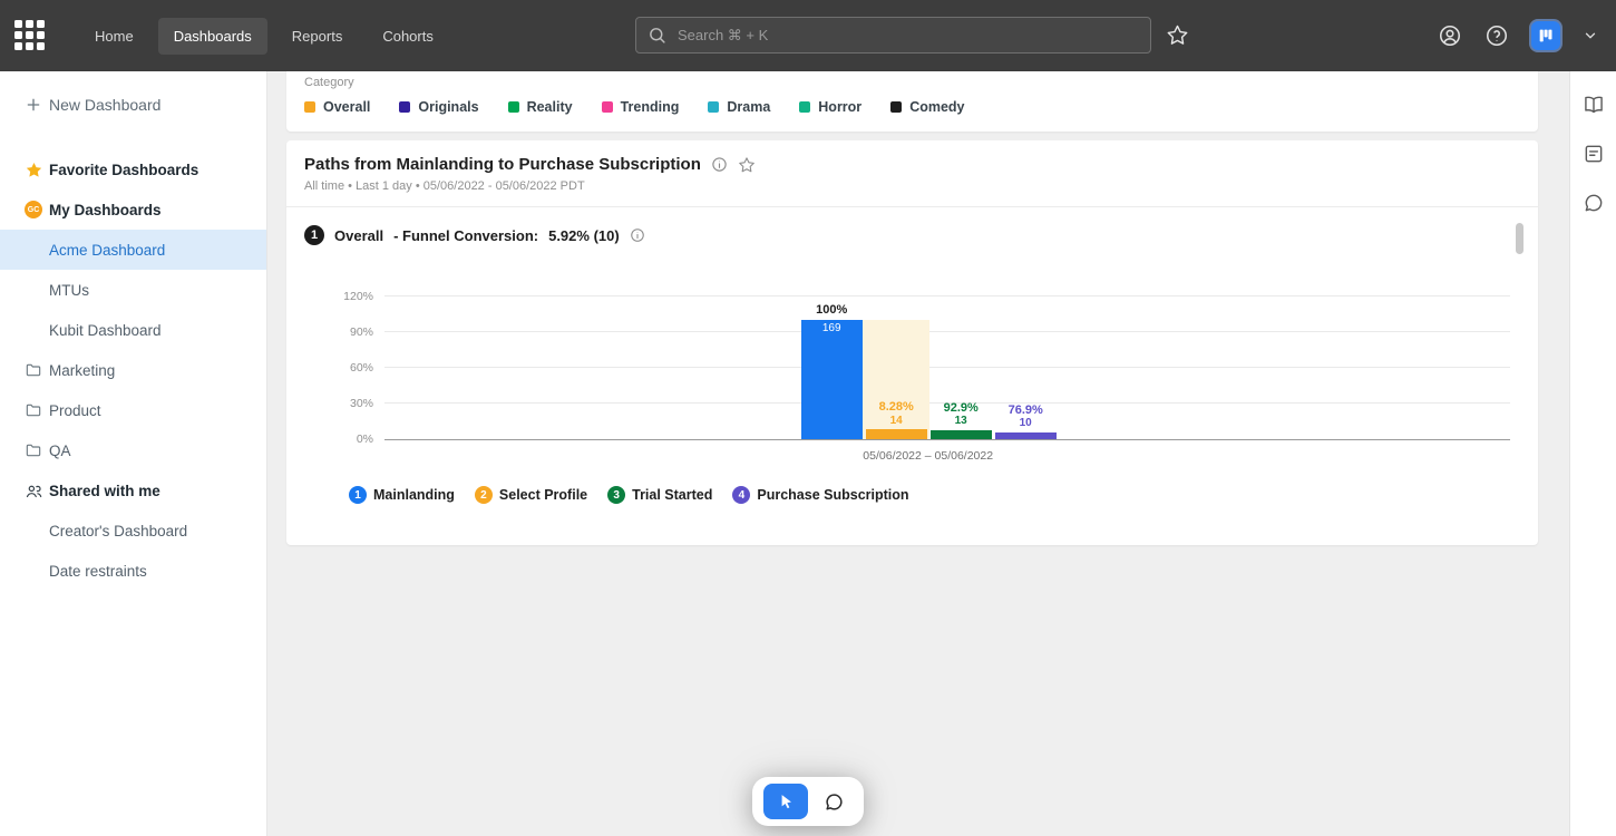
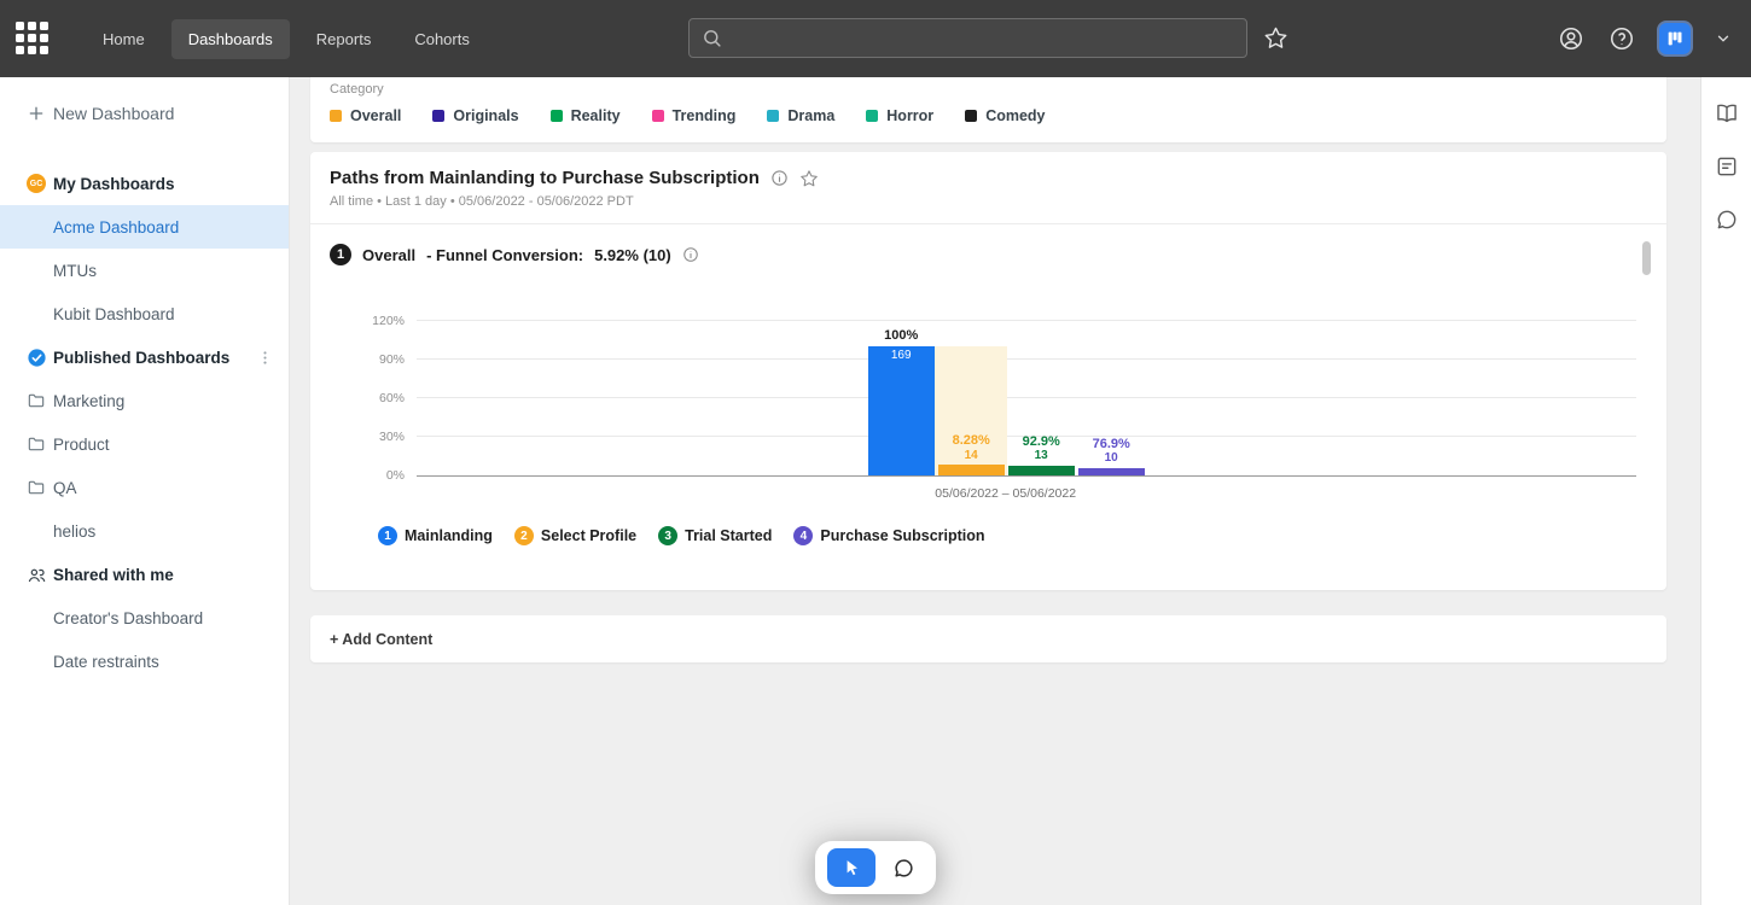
  Home
  Dashboards
  Reports
  Cohorts
- Search ⌘ + K
  New Dashboard
- Favorite Dashboards
  My Dashboards
  Acme Dashboard
  MTUs
  Kubit Dashboard
+ Published Dashboards
  Marketing
  Product
  QA
+ helios
  Shared with me
  Creator's Dashboard
  Date restraints
  Category
  Overall
  Originals
  Reality
  Trending
  Drama
  Horror
  Comedy
  Paths from Mainlanding to Purchase Subscription
  All time • Last 1 day • 05/06/2022 - 05/06/2022 PDT
  1
  Overall
  - Funnel Conversion:
  5.92% (10)
  0%
  30%
  60%
  90%
  120%
  05/06/2022 – 05/06/2022
  100%
  169
  8.28%
  14
  92.9%
  13
  76.9%
  10
  1
  Mainlanding
  2
  Select Profile
  3
  Trial Started
  4
  Purchase Subscription
+ + Add Content
